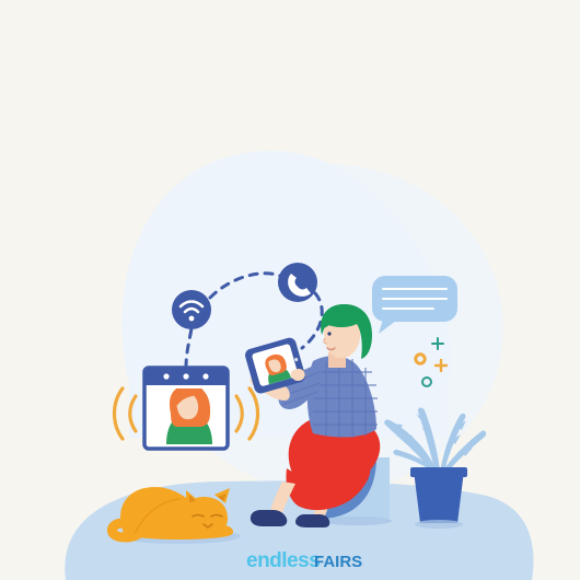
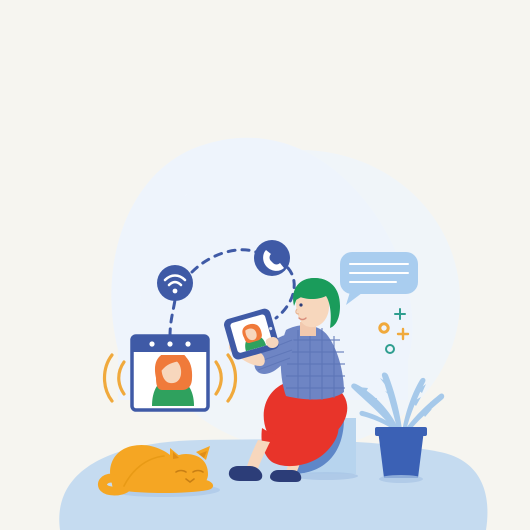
- endless
- FAIRS
